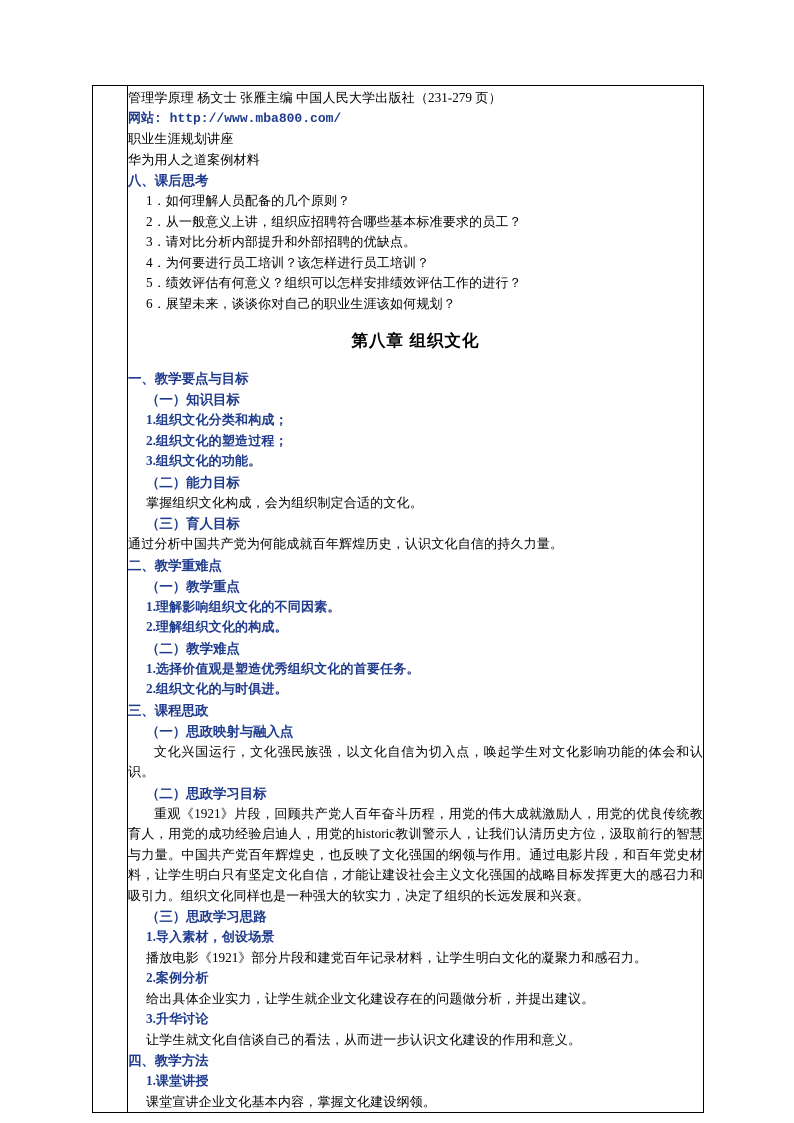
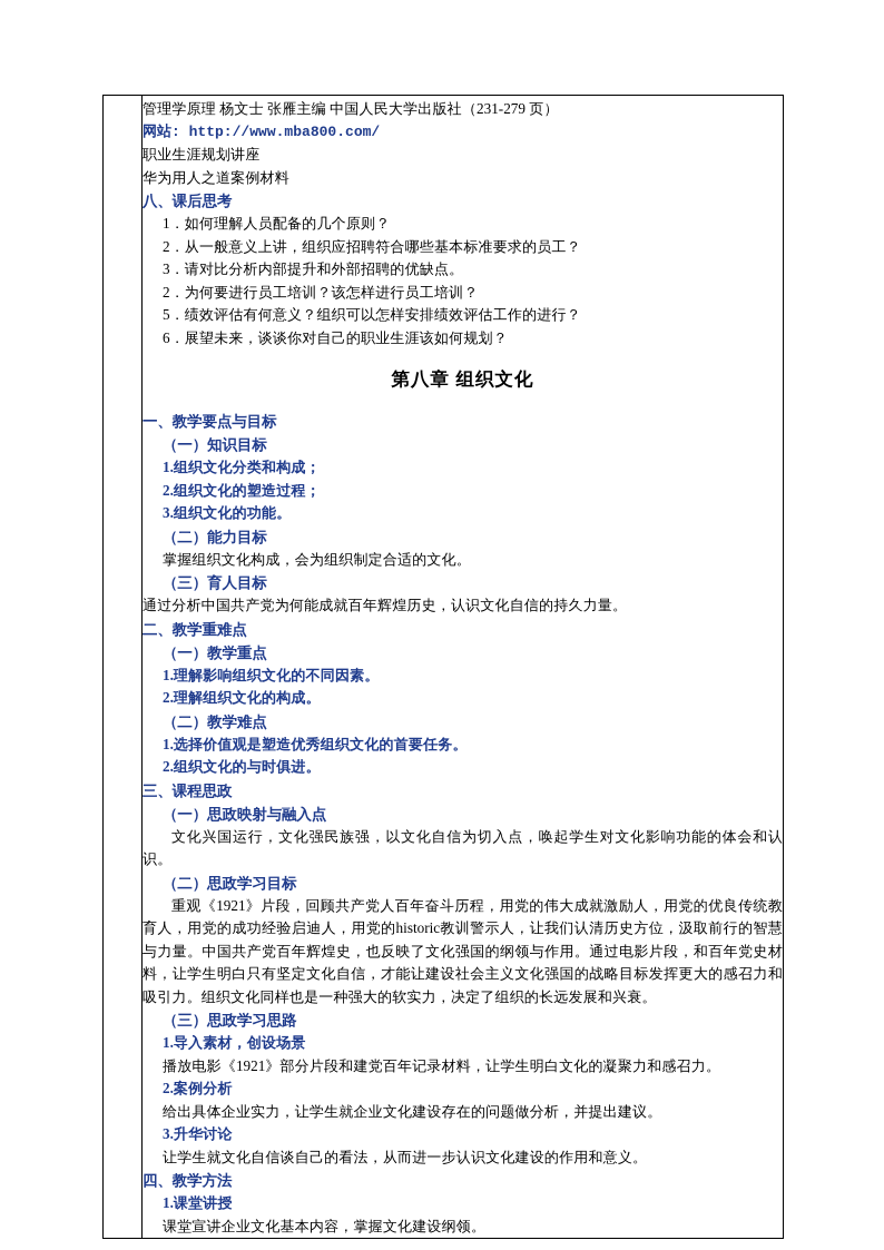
- 	管理学原理 杨文士 张雁主编 中国人民大学出版社（231-279 页） 网站: http://www.mba800.com/ 职业生涯规划讲座 华为用人之道案例材料 八、课后思考 1．如何理解人员配备的几个原则？ 2．从一般意义上讲，组织应招聘符合哪些基本标准要求的员工？ 3．请对比分析内部提升和外部招聘的优缺点。 4．为何要进行员工培训？该怎样进行员工培训？ 5．绩效评估有何意义？组织可以怎样安排绩效评估工作的进行？ 6．展望未来，谈谈你对自己的职业生涯该如何规划？ 第八章 组织文化 一、教学要点与目标 （一）知识目标 1.组织文化分类和构成； 2.组织文化的塑造过程； 3.组织文化的功能。 （二）能力目标 掌握组织文化构成，会为组织制定合适的文化。 （三）育人目标 通过分析中国共产党为何能成就百年辉煌历史，认识文化自信的持久力量。 二、教学重难点 （一）教学重点 1.理解影响组织文化的不同因素。 2.理解组织文化的构成。 （二）教学难点 1.选择价值观是塑造优秀组织文化的首要任务。 2.组织文化的与时俱进。 三、课程思政 （一）思政映射与融入点 文化兴国运行，文化强民族强，以文化自信为切入点，唤起学生对文化影响功能的体会和认识。 （二）思政学习目标 重观《1921》片段，回顾共产党人百年奋斗历程，用党的伟大成就激励人，用党的优良传统教育人，用党的成功经验启迪人，用党的historic教训警示人，让我们认清历史方位，汲取前行的智慧与力量。中国共产党百年辉煌史，也反映了文化强国的纲领与作用。通过电影片段，和百年党史材料，让学生明白只有坚定文化自信，才能让建设社会主义文化强国的战略目标发挥更大的感召力和吸引力。组织文化同样也是一种强大的软实力，决定了组织的长远发展和兴衰。 （三）思政学习思路 1.导入素材，创设场景 播放电影《1921》部分片段和建党百年记录材料，让学生明白文化的凝聚力和感召力。 2.案例分析 给出具体企业实力，让学生就企业文化建设存在的问题做分析，并提出建议。 3.升华讨论 让学生就文化自信谈自己的看法，从而进一步认识文化建设的作用和意义。 四、教学方法 1.课堂讲授 课堂宣讲企业文化基本内容，掌握文化建设纲领。
+ 	管理学原理 杨文士 张雁主编 中国人民大学出版社（231-279 页） 网站: http://www.mba800.com/ 职业生涯规划讲座 华为用人之道案例材料 八、课后思考 1．如何理解人员配备的几个原则？ 2．从一般意义上讲，组织应招聘符合哪些基本标准要求的员工？ 3．请对比分析内部提升和外部招聘的优缺点。 2．为何要进行员工培训？该怎样进行员工培训？ 5．绩效评估有何意义？组织可以怎样安排绩效评估工作的进行？ 6．展望未来，谈谈你对自己的职业生涯该如何规划？ 第八章 组织文化 一、教学要点与目标 （一）知识目标 1.组织文化分类和构成； 2.组织文化的塑造过程； 3.组织文化的功能。 （二）能力目标 掌握组织文化构成，会为组织制定合适的文化。 （三）育人目标 通过分析中国共产党为何能成就百年辉煌历史，认识文化自信的持久力量。 二、教学重难点 （一）教学重点 1.理解影响组织文化的不同因素。 2.理解组织文化的构成。 （二）教学难点 1.选择价值观是塑造优秀组织文化的首要任务。 2.组织文化的与时俱进。 三、课程思政 （一）思政映射与融入点 文化兴国运行，文化强民族强，以文化自信为切入点，唤起学生对文化影响功能的体会和认识。 （二）思政学习目标 重观《1921》片段，回顾共产党人百年奋斗历程，用党的伟大成就激励人，用党的优良传统教育人，用党的成功经验启迪人，用党的historic教训警示人，让我们认清历史方位，汲取前行的智慧与力量。中国共产党百年辉煌史，也反映了文化强国的纲领与作用。通过电影片段，和百年党史材料，让学生明白只有坚定文化自信，才能让建设社会主义文化强国的战略目标发挥更大的感召力和吸引力。组织文化同样也是一种强大的软实力，决定了组织的长远发展和兴衰。 （三）思政学习思路 1.导入素材，创设场景 播放电影《1921》部分片段和建党百年记录材料，让学生明白文化的凝聚力和感召力。 2.案例分析 给出具体企业实力，让学生就企业文化建设存在的问题做分析，并提出建议。 3.升华讨论 让学生就文化自信谈自己的看法，从而进一步认识文化建设的作用和意义。 四、教学方法 1.课堂讲授 课堂宣讲企业文化基本内容，掌握文化建设纲领。
